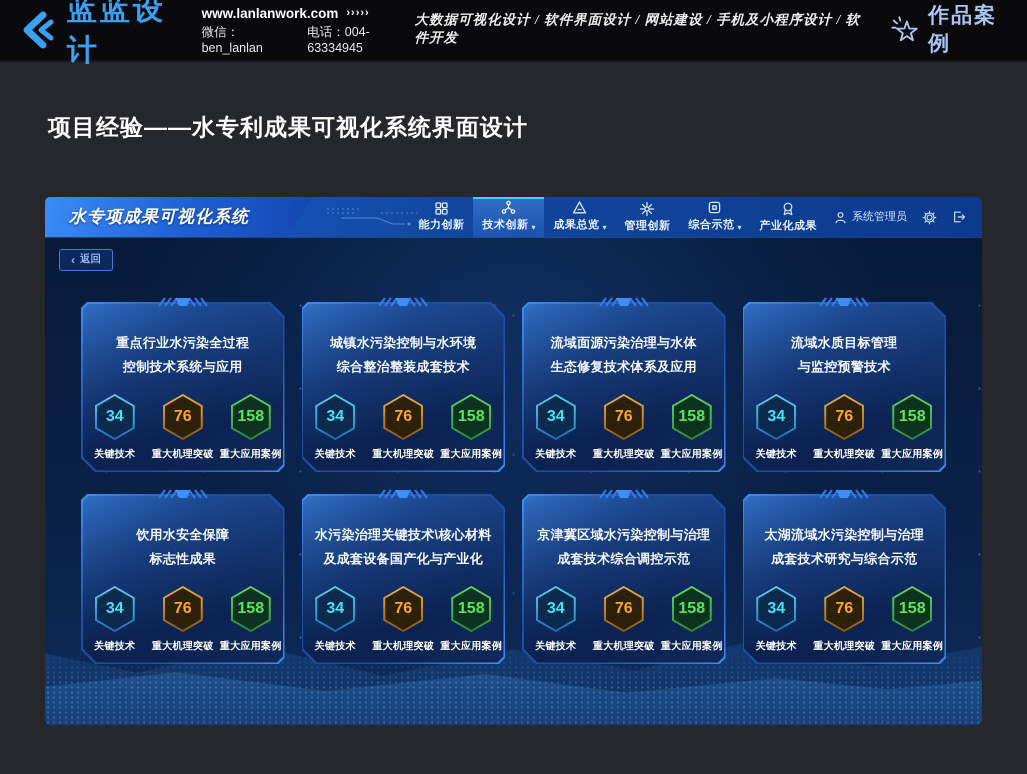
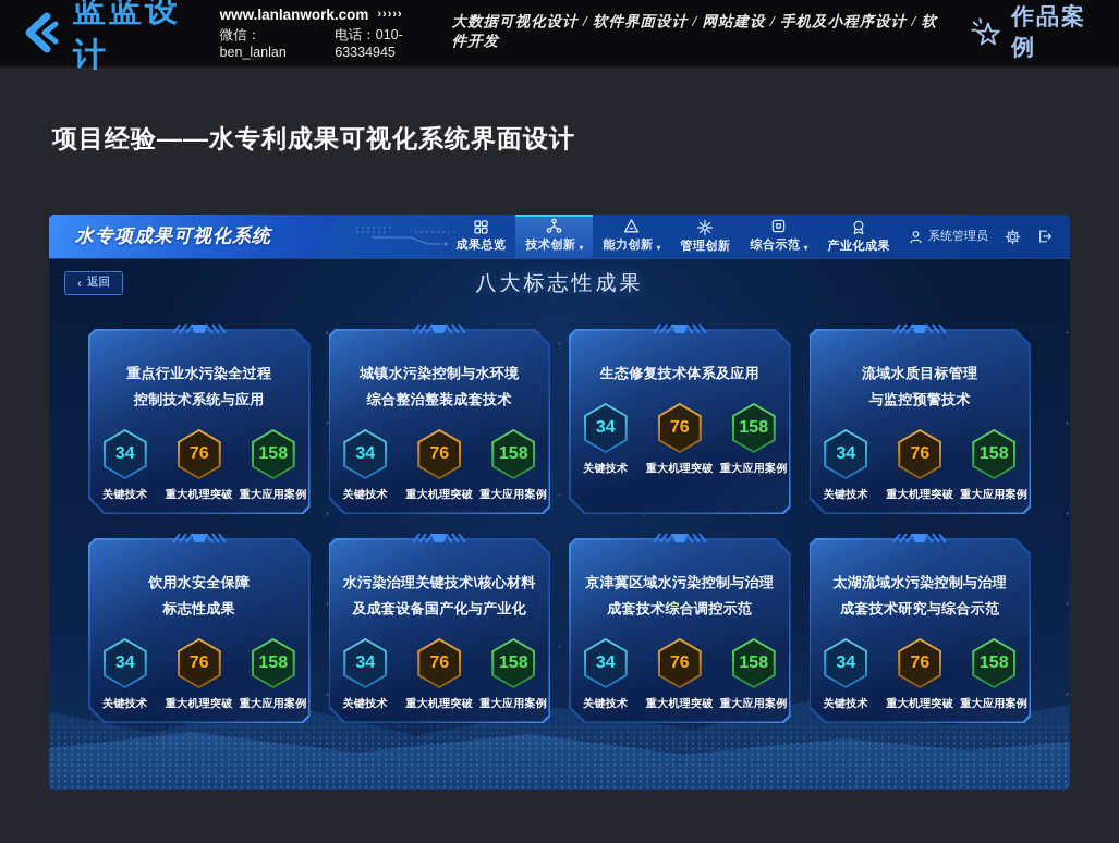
  蓝蓝设计
  www.lanlanwork.com
  ›››››
  微信：ben_lanlan
- 电话：004-63334945
+ 电话：010-63334945
  大数据可视化设计 / 软件界面设计 / 网站建设 / 手机及小程序设计 / 软件开发
  作品案例
  项目经验——水专利成果可视化系统界面设计
  水专项成果可视化系统
- 能力创新
+ 成果总览
  技术创新
- 成果总览
+ 能力创新
  管理创新
  综合示范
  产业化成果
  系统管理员
  ‹
  返回
+ 八大标志性成果
  重点行业水污染全过程
  控制技术系统与应用
  34
  关键技术
  76
  重大机理突破
  158
  重大应用案例
  城镇水污染控制与水环境
  综合整治整装成套技术
  34
  关键技术
  76
  重大机理突破
  158
  重大应用案例
- 流域面源污染治理与水体
  生态修复技术体系及应用
  34
  关键技术
  76
  重大机理突破
  158
  重大应用案例
  流域水质目标管理
  与监控预警技术
  34
  关键技术
  76
  重大机理突破
  158
  重大应用案例
  饮用水安全保障
  标志性成果
  34
  关键技术
  76
  重大机理突破
  158
  重大应用案例
  水污染治理关键技术\核心材料
  及成套设备国产化与产业化
  34
  关键技术
  76
  重大机理突破
  158
  重大应用案例
  京津冀区域水污染控制与治理
  成套技术综合调控示范
  34
  关键技术
  76
  重大机理突破
  158
  重大应用案例
  太湖流域水污染控制与治理
  成套技术研究与综合示范
  34
  关键技术
  76
  重大机理突破
  158
  重大应用案例
